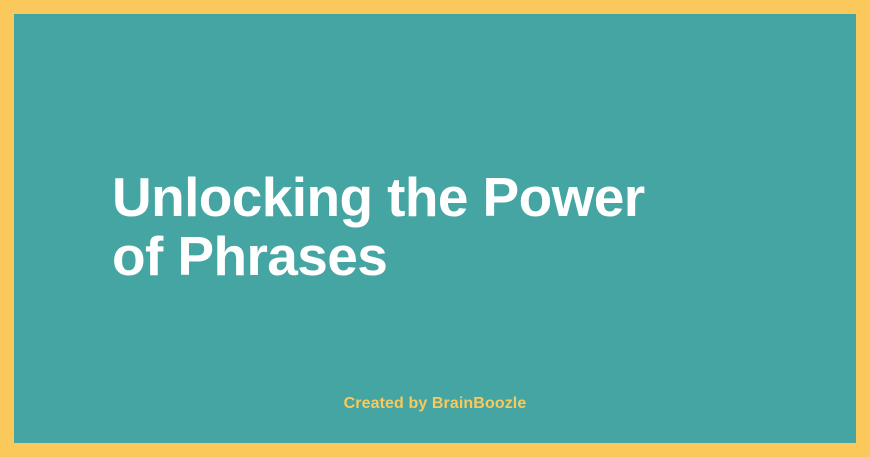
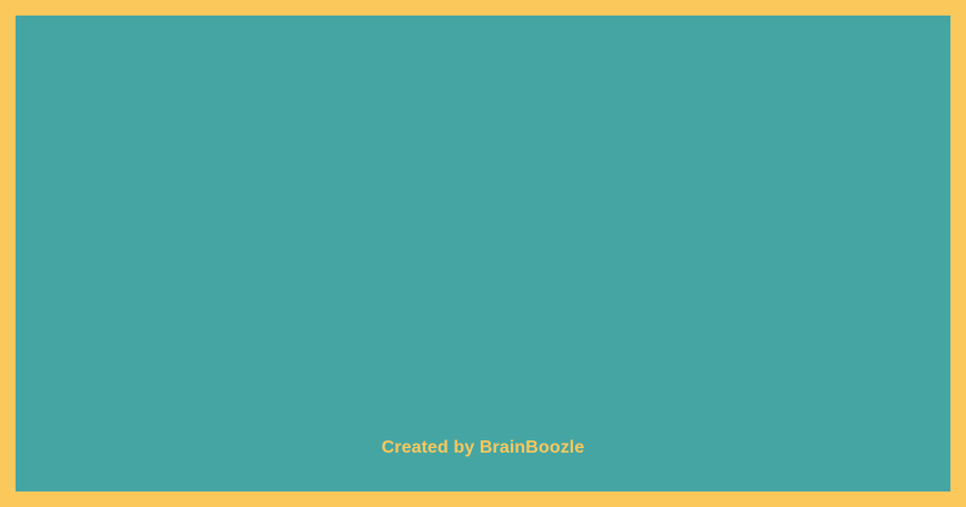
- Unlocking the Power
- of Phrases
  Created by BrainBoozle
